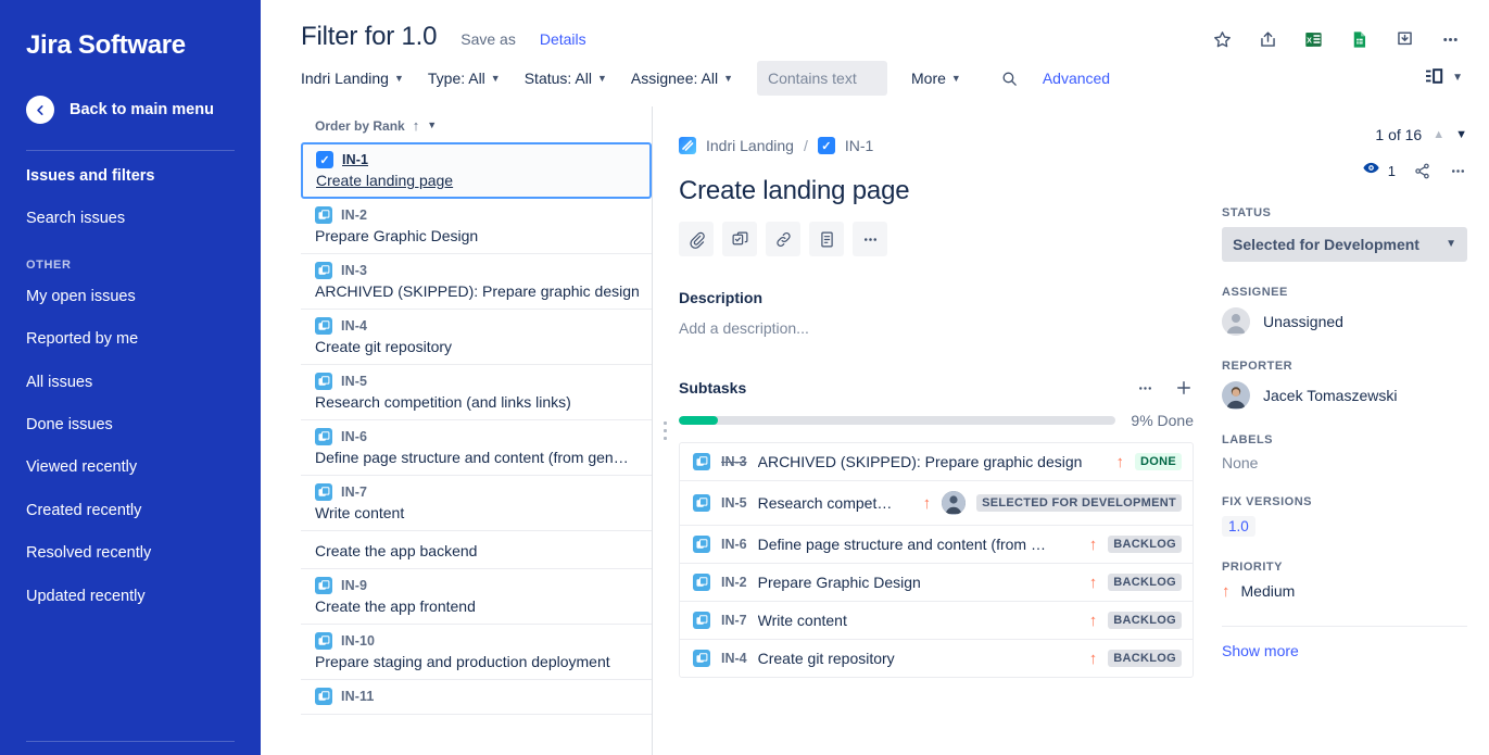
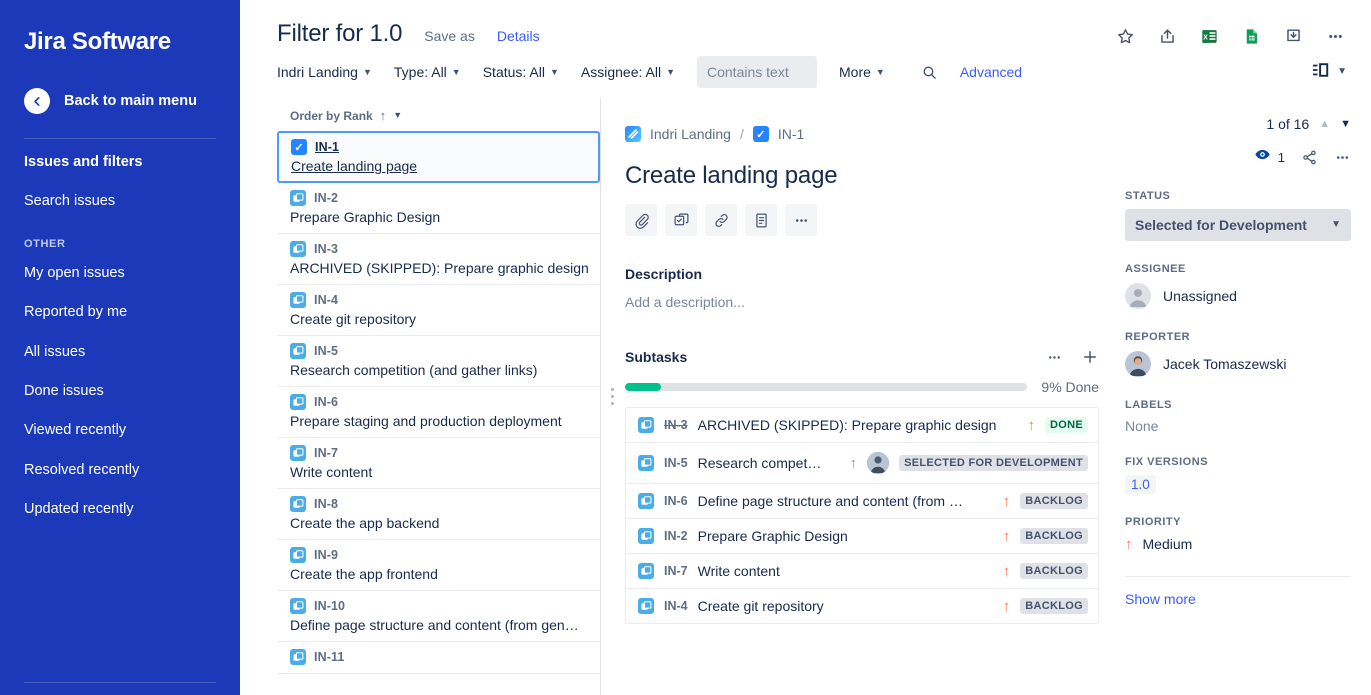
  Jira Software
  Back to main menu
  Issues and filters
  Search issues
  OTHER
  My open issues
  Reported by me
  All issues
  Done issues
  Viewed recently
- Created recently
  Resolved recently
  Updated recently
  Filter for 1.0
  Save as
  Details
  X
  Indri Landing
  ▼
  Type: All
  ▼
  Status: All
  ▼
  Assignee: All
  ▼
  Contains text
  More
  ▼
  Advanced
  ▼
  Order by Rank
  ↑
  ▼
  ✓
  IN-1
  Create landing page
  IN-2
  Prepare Graphic Design
  IN-3
  ARCHIVED (SKIPPED): Prepare graphic design
  IN-4
  Create git repository
  IN-5
- Research competition (and links links)
+ Research competition (and gather links)
  IN-6
- Define page structure and content (from gen…
+ Prepare staging and production deployment
  IN-7
  Write content
+ IN-8
  Create the app backend
  IN-9
  Create the app frontend
  IN-10
- Prepare staging and production deployment
+ Define page structure and content (from gen…
  IN-11
  Indri Landing
  /
  ✓
  IN-1
  Create landing page
  Description
  Add a description...
  Subtasks
  9% Done
  IN-3
  ARCHIVED (SKIPPED): Prepare graphic design
  ↑
  DONE
  IN-5
  Research compet…
  ↑
  SELECTED FOR DEVELOPMENT
  IN-6
  Define page structure and content (from …
  ↑
  BACKLOG
  IN-2
  Prepare Graphic Design
  ↑
  BACKLOG
  IN-7
  Write content
  ↑
  BACKLOG
  IN-4
  Create git repository
  ↑
  BACKLOG
  1 of 16
  ▲
  ▼
  1
  STATUS
  Selected for Development
  ▼
  ASSIGNEE
  Unassigned
  REPORTER
  Jacek Tomaszewski
  LABELS
  None
  FIX VERSIONS
  1.0
  PRIORITY
  ↑
  Medium
  Show more
